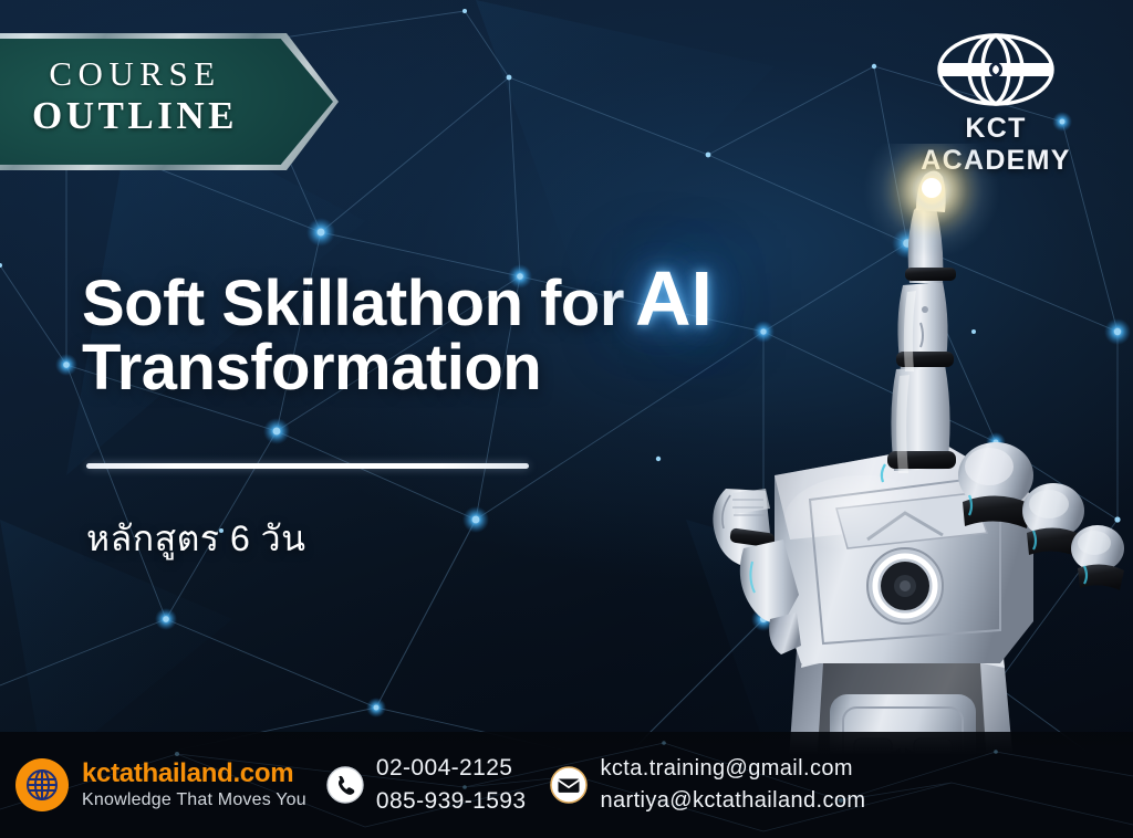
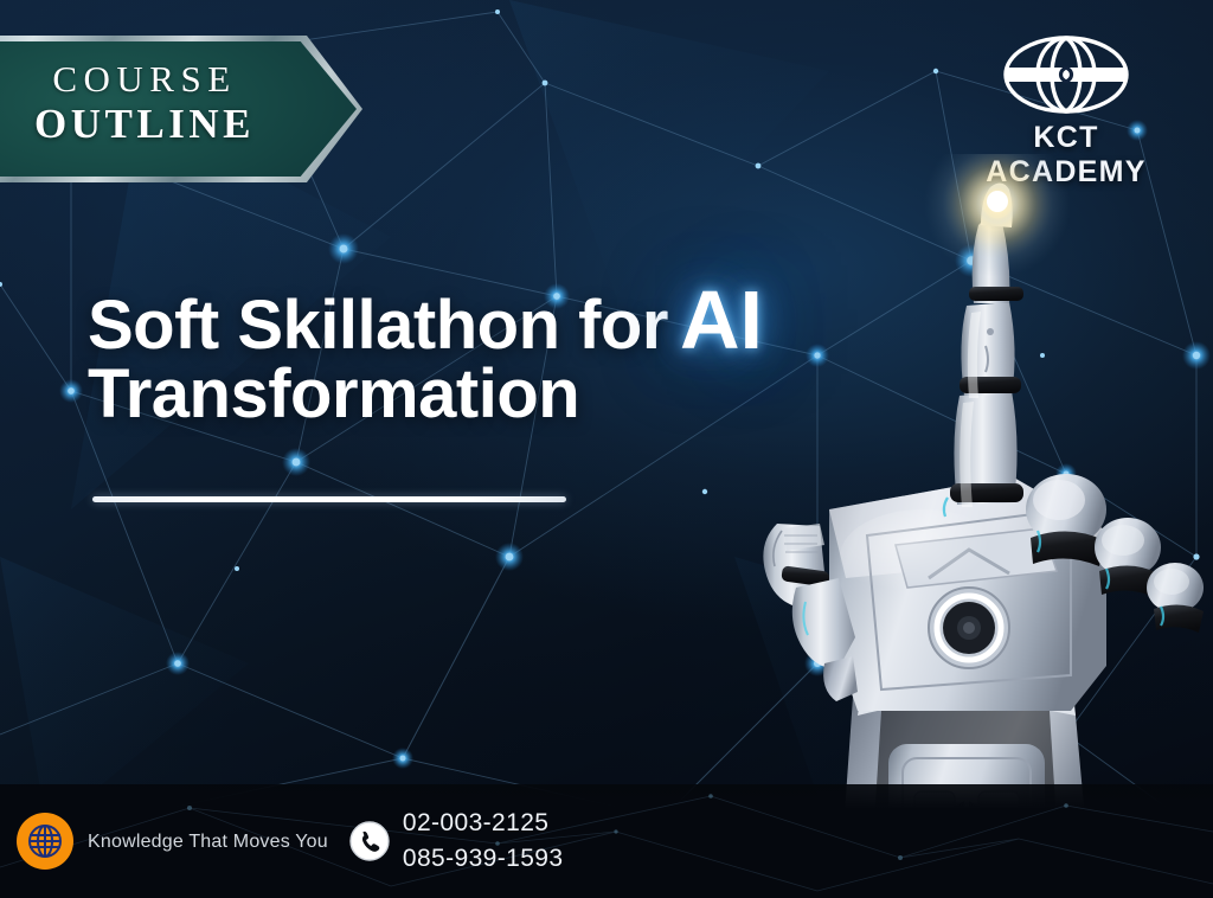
  COURSE
  OUTLINE
  KCT DEMY
  Soft Skillathon for AI
  Transformation
- หลักสูตร 6 วัน
- kctathailand.com
  Knowledge That Moves You
- 02-004-2125
+ 02-003-2125
  085-939-1593
- kcta.training@gmail.com
- nartiya@kctathailand.com
